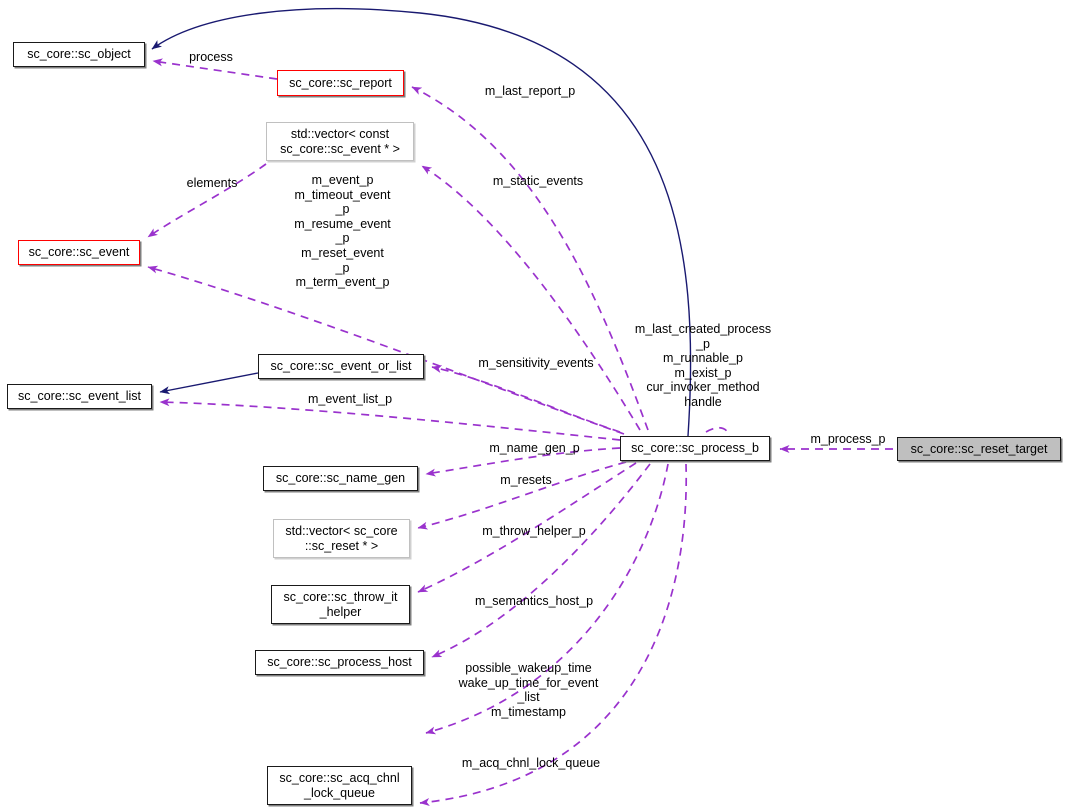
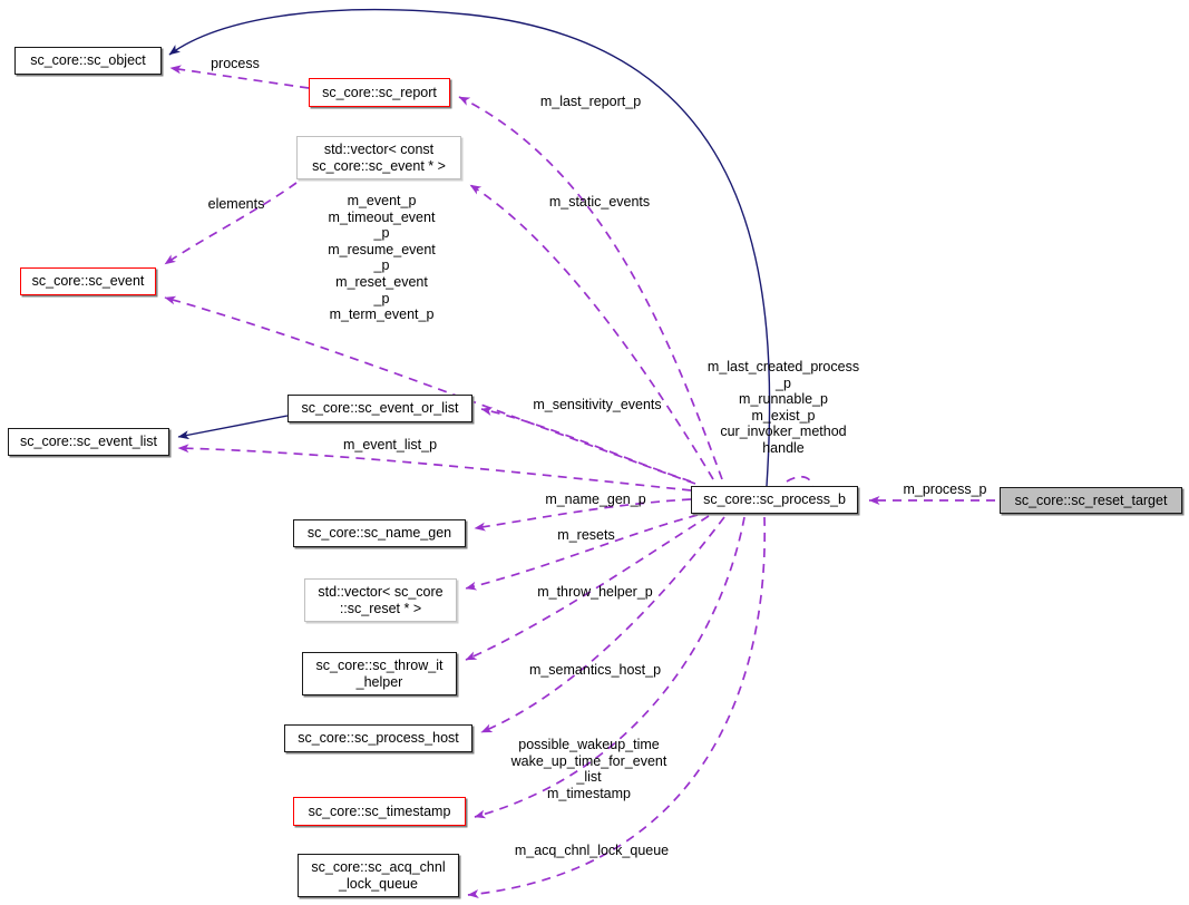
  sc_core::sc_object
  sc_core::sc_report
  std::vector< const
  sc_core::sc_event * >
  sc_core::sc_event
  sc_core::sc_event_or_list
  sc_core::sc_event_list
  sc_core::sc_process_b
  sc_core::sc_reset_target
  sc_core::sc_name_gen
  std::vector< sc_core
  ::sc_reset * >
  sc_core::sc_throw_it
  _helper
  sc_core::sc_process_host
+ sc_core::sc_timestamp
  sc_core::sc_acq_chnl
  _lock_queue
  process
  m_last_report_p
  m_static_events
  elements
  m_event_p
  m_timeout_event
  _p
  m_resume_event
  _p
  m_reset_event
  _p
  m_term_event_p
  m_last_created_process
  _p
  m_runnable_p
  m_exist_p
  cur_invoker_method
  handle
  m_sensitivity_events
  m_event_list_p
  m_name_gen_p
  m_process_p
  m_resets
  m_throw_helper_p
  m_semantics_host_p
  possible_wakeup_time
  wake_up_time_for_event
  _list
  m_timestamp
  m_acq_chnl_lock_queue
